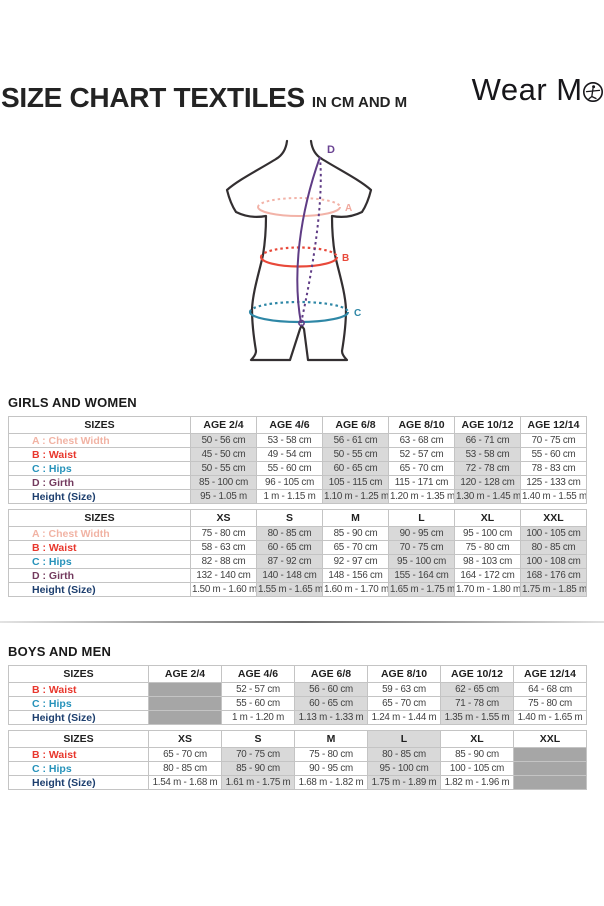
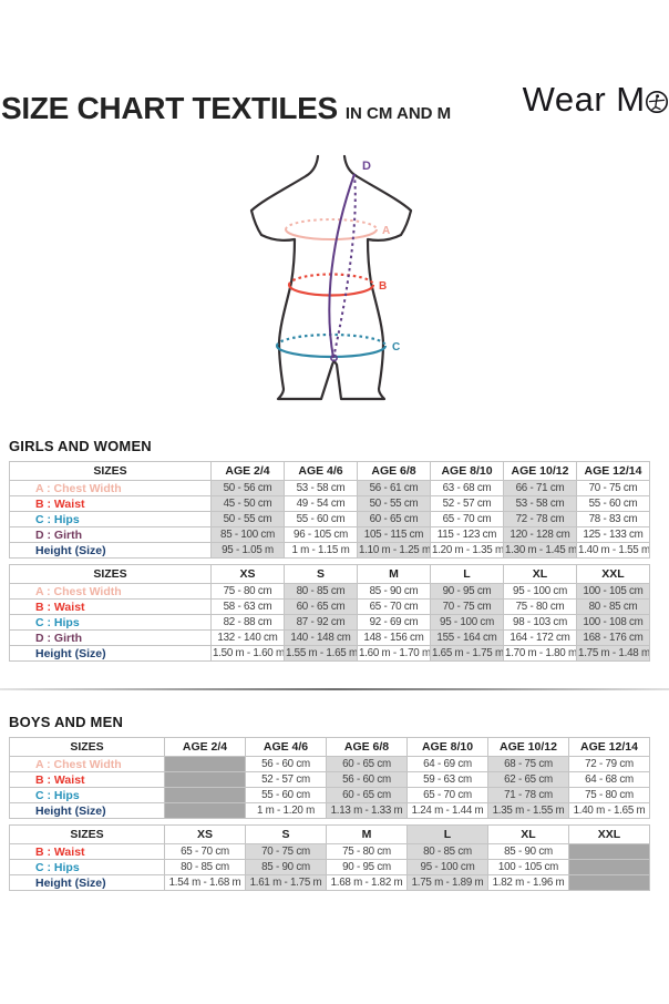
  SIZE CHART TEXTILES IN CM AND M
  Wear M
  A
  B
  C
  D
  GIRLS AND WOMEN
  SIZES	AGE 2/4	AGE 4/6	AGE 6/8	AGE 8/10	AGE 10/12	AGE 12/14
  A : Chest Width	50 - 56 cm	53 - 58 cm	56 - 61 cm	63 - 68 cm	66 - 71 cm	70 - 75 cm
  B : Waist	45 - 50 cm	49 - 54 cm	50 - 55 cm	52 - 57 cm	53 - 58 cm	55 - 60 cm
  C : Hips	50 - 55 cm	55 - 60 cm	60 - 65 cm	65 - 70 cm	72 - 78 cm	78 - 83 cm
- D : Girth	85 - 100 cm	96 - 105 cm	105 - 115 cm	115 - 171 cm	120 - 128 cm	125 - 133 cm
+ D : Girth	85 - 100 cm	96 - 105 cm	105 - 115 cm	115 - 123 cm	120 - 128 cm	125 - 133 cm
  Height (Size)	95 - 1.05 m	1 m - 1.15 m	1.10 m - 1.25 m	1.20 m - 1.35 m	1.30 m - 1.45 m	1.40 m - 1.55 m
  SIZES	XS	S	M	L	XL	XXL
  A : Chest Width	75 - 80 cm	80 - 85 cm	85 - 90 cm	90 - 95 cm	95 - 100 cm	100 - 105 cm
  B : Waist	58 - 63 cm	60 - 65 cm	65 - 70 cm	70 - 75 cm	75 - 80 cm	80 - 85 cm
- C : Hips	82 - 88 cm	87 - 92 cm	92 - 97 cm	95 - 100 cm	98 - 103 cm	100 - 108 cm
+ C : Hips	82 - 88 cm	87 - 92 cm	92 - 69 cm	95 - 100 cm	98 - 103 cm	100 - 108 cm
  D : Girth	132 - 140 cm	140 - 148 cm	148 - 156 cm	155 - 164 cm	164 - 172 cm	168 - 176 cm
- Height (Size)	1.50 m - 1.60 m	1.55 m - 1.65 m	1.60 m - 1.70 m	1.65 m - 1.75 m	1.70 m - 1.80 m	1.75 m - 1.85 m
+ Height (Size)	1.50 m - 1.60 m	1.55 m - 1.65 m	1.60 m - 1.70 m	1.65 m - 1.75 m	1.70 m - 1.80 m	1.75 m - 1.48 m
  BOYS AND MEN
  SIZES	AGE 2/4	AGE 4/6	AGE 6/8	AGE 8/10	AGE 10/12	AGE 12/14
+ A : Chest Width		56 - 60 cm	60 - 65 cm	64 - 69 cm	68 - 75 cm	72 - 79 cm
  B : Waist		52 - 57 cm	56 - 60 cm	59 - 63 cm	62 - 65 cm	64 - 68 cm
  C : Hips		55 - 60 cm	60 - 65 cm	65 - 70 cm	71 - 78 cm	75 - 80 cm
  Height (Size)		1 m - 1.20 m	1.13 m - 1.33 m	1.24 m - 1.44 m	1.35 m - 1.55 m	1.40 m - 1.65 m
  SIZES	XS	S	M	L	XL	XXL
  B : Waist	65 - 70 cm	70 - 75 cm	75 - 80 cm	80 - 85 cm	85 - 90 cm
  C : Hips	80 - 85 cm	85 - 90 cm	90 - 95 cm	95 - 100 cm	100 - 105 cm
  Height (Size)	1.54 m - 1.68 m	1.61 m - 1.75 m	1.68 m - 1.82 m	1.75 m - 1.89 m	1.82 m - 1.96 m
